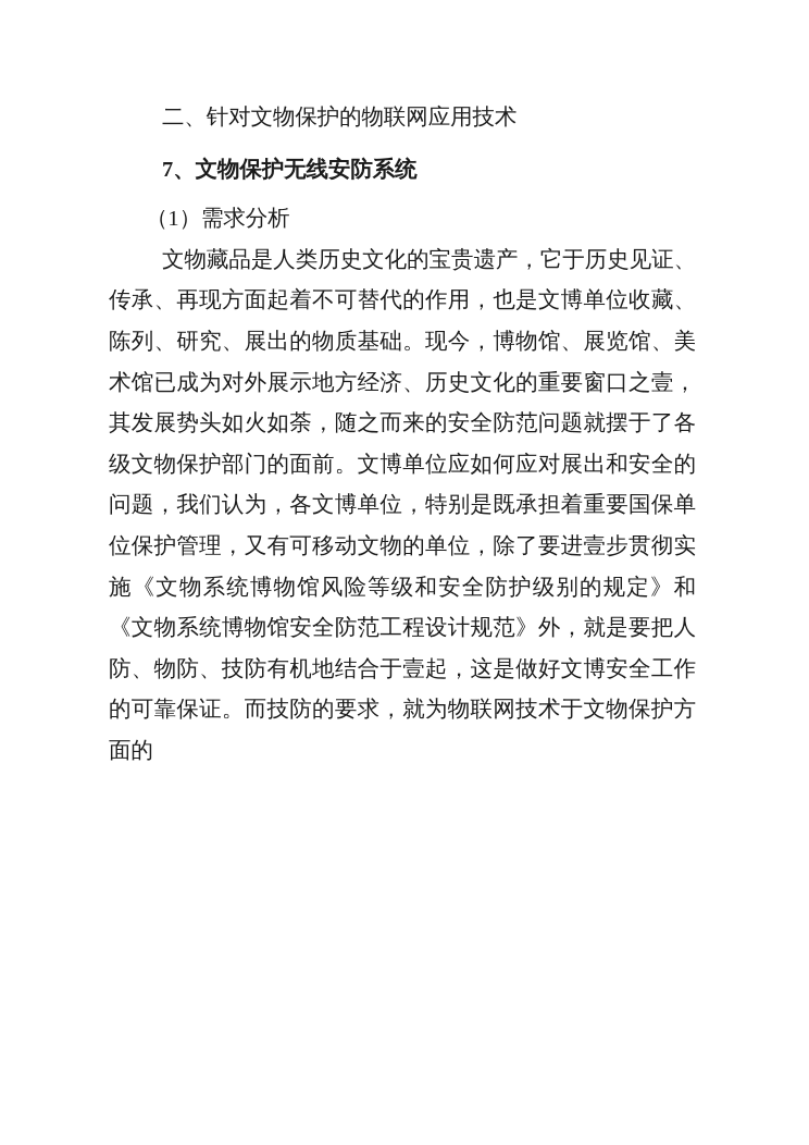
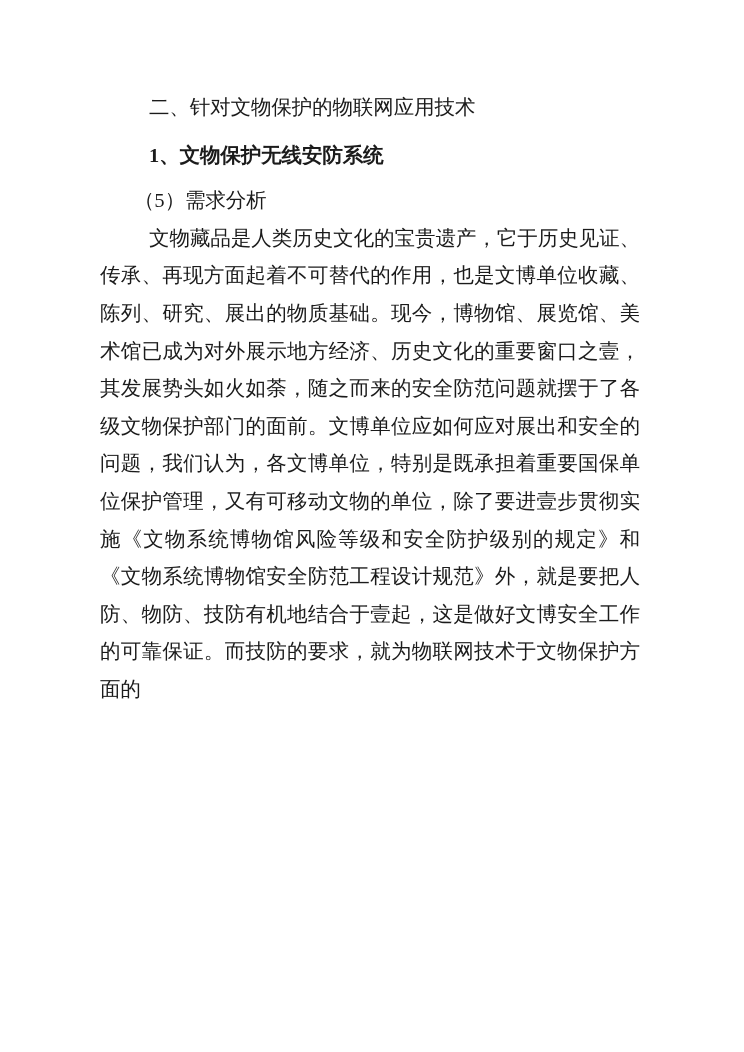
  二、针对文物保护的物联网应用技术
- 7、文物保护无线安防系统
+ 1、文物保护无线安防系统
- （1）需求分析
+ （5）需求分析
  文物藏品是人类历史文化的宝贵遗产，它于历史见证、传承、再现方面起着不可替代的作用，也是文博单位收藏、陈列、研究、展出的物质基础。现今，博物馆、展览馆、美术馆已成为对外展示地方经济、历史文化的重要窗口之壹，其发展势头如火如荼，随之而来的安全防范问题就摆于了各级文物保护部门的面前。文博单位应如何应对展出和安全的问题，我们认为，各文博单位，特别是既承担着重要国保单位保护管理，又有可移动文物的单位，除了要进壹步贯彻实施《文物系统博物馆风险等级和安全防护级别的规定》和《文物系统博物馆安全防范工程设计规范》外，就是要把人防、物防、技防有机地结合于壹起，这是做好文博安全工作的可靠保证。而技防的要求，就为物联网技术于文物保护方面的
